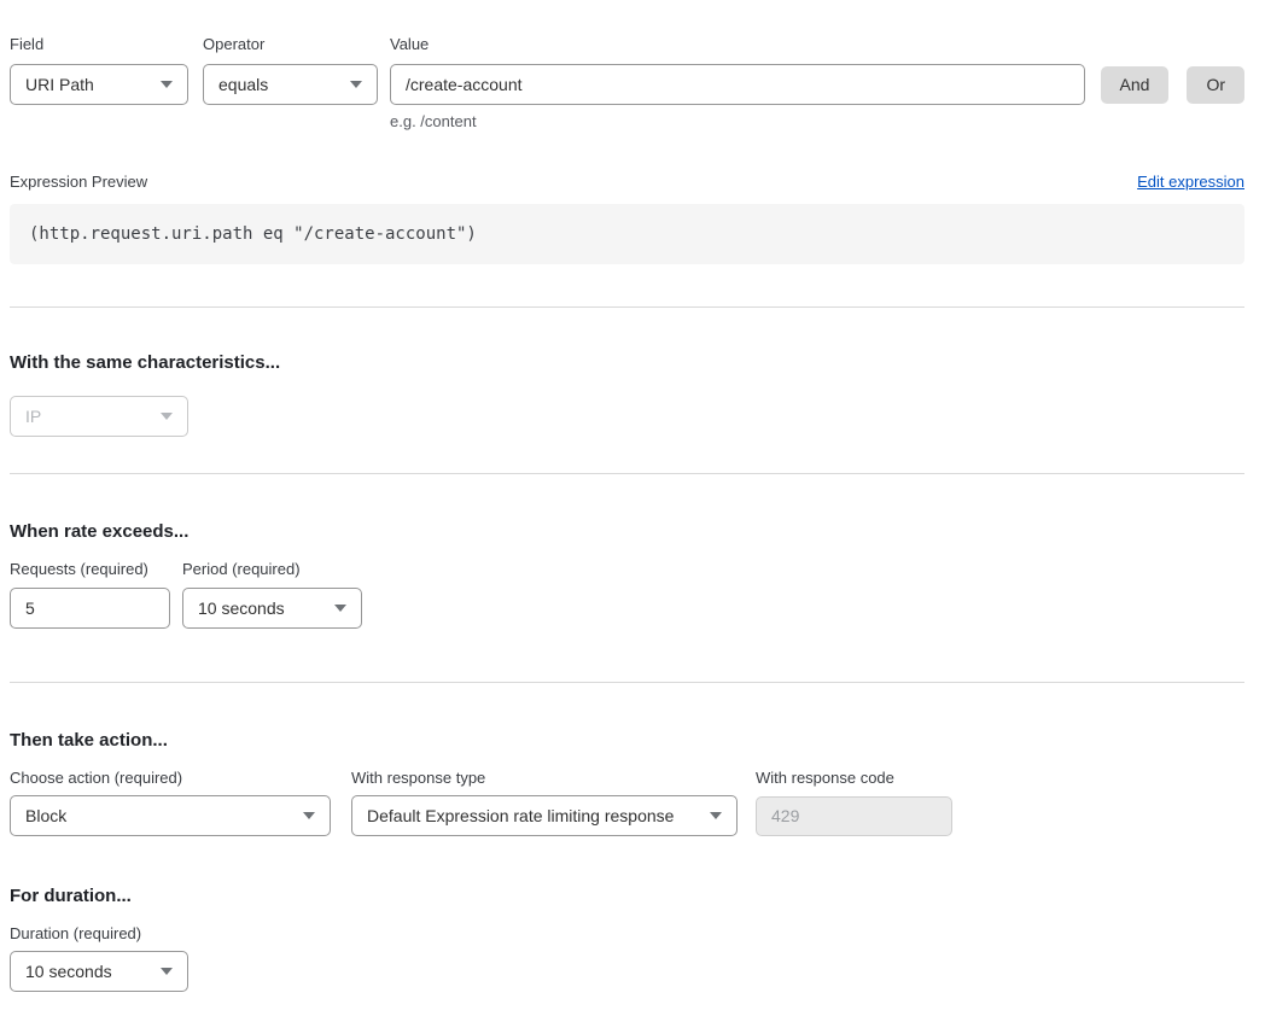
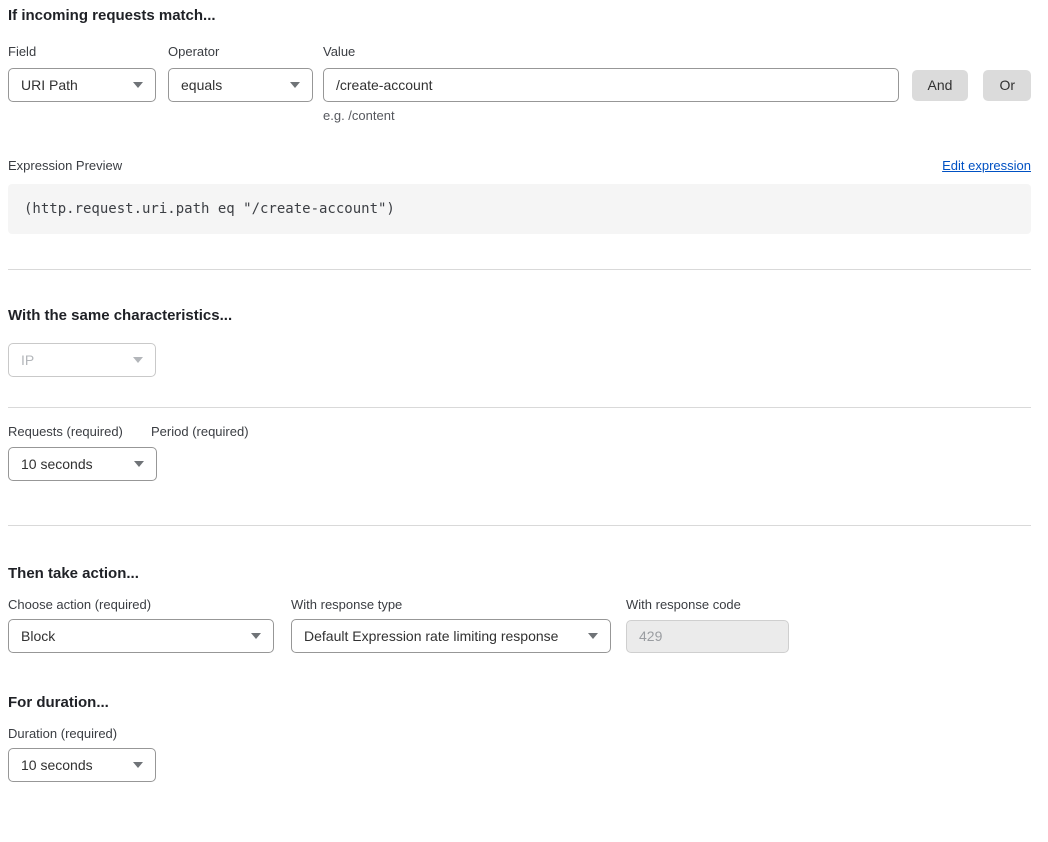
+ If incoming requests match...
  Field
  Operator
  Value
  URI Path
  equals
  /create-account
  And
  Or
  e.g. /content
  Expression Preview
  Edit expression
  (http.request.uri.path eq "/create-account")
  With the same characteristics...
  IP
- When rate exceeds...
  Requests (required)
  Period (required)
- 5
  10 seconds
  Then take action...
  Choose action (required)
  With response type
  With response code
  Block
  Default Expression rate limiting response
  429
  For duration...
  Duration (required)
  10 seconds
